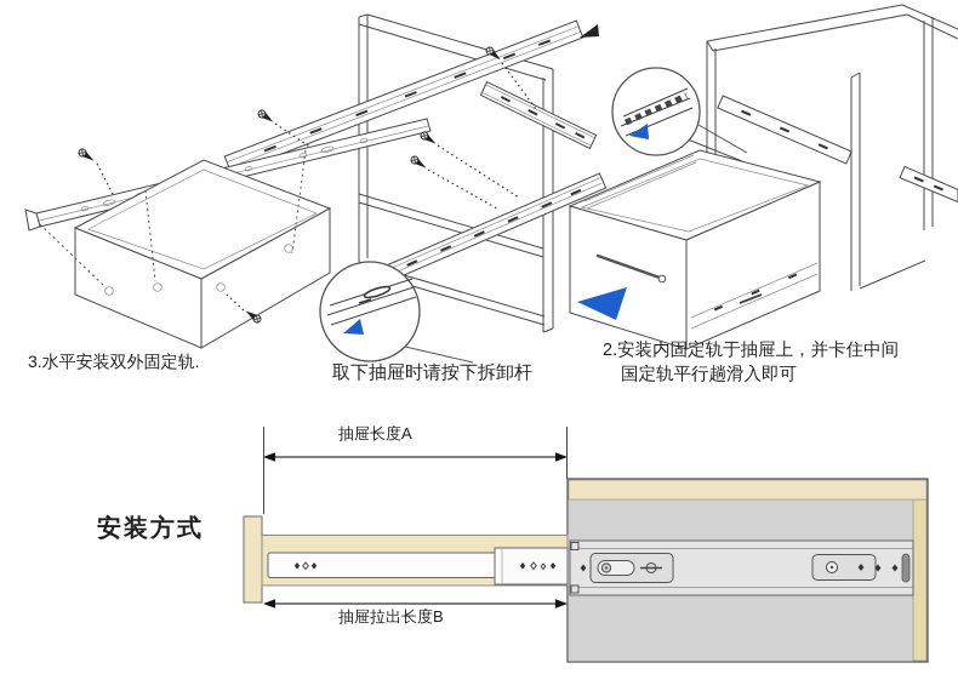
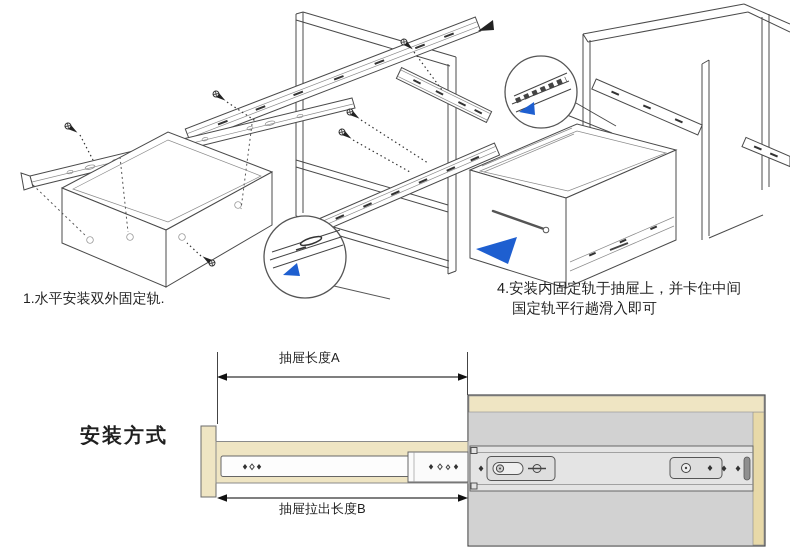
- 3.水平安装双外固定轨.
+ 1.水平安装双外固定轨.
- 取下抽屉时请按下拆卸杆
- 2.安装内固定轨于抽屉上，并卡住中间
+ 4.安装内固定轨于抽屉上，并卡住中间
  国定轨平行趟滑入即可
  安装方式
  抽屉长度A
  抽屉拉出长度B
